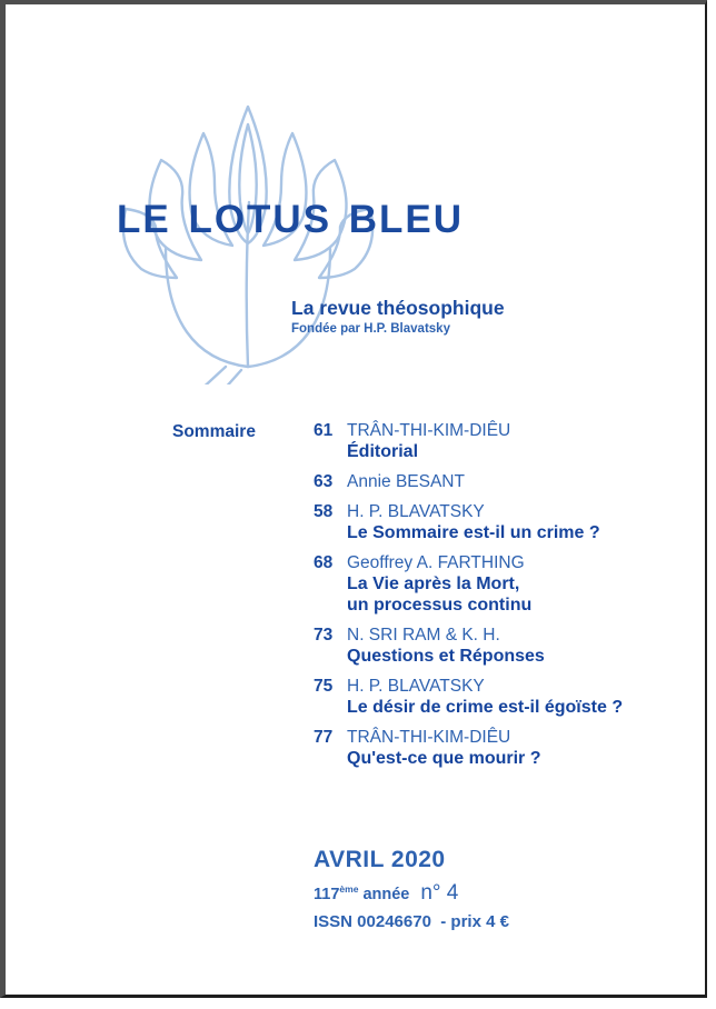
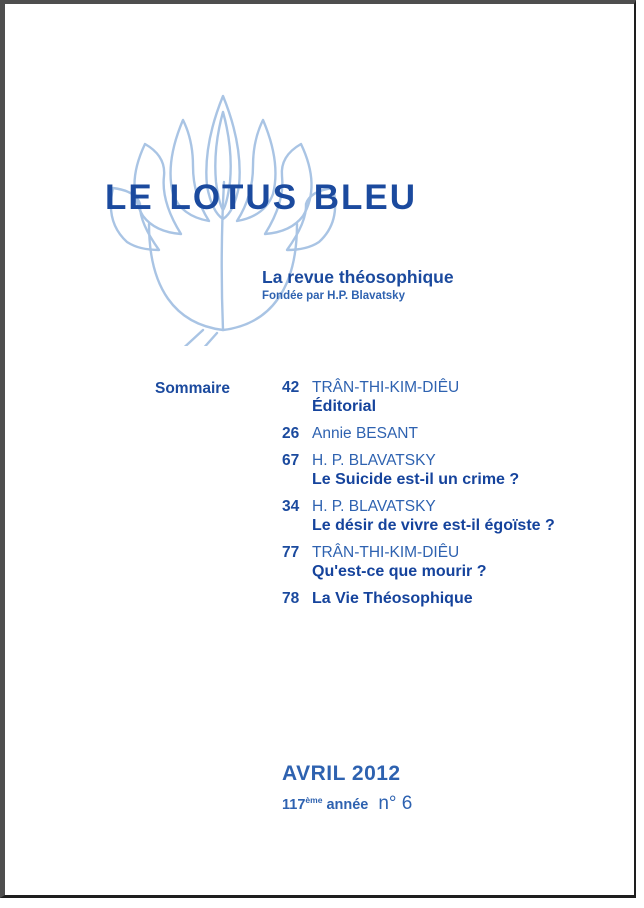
  LE LOTUS BLEU
  La revue théosophique
  Fondée par H.P. Blavatsky
  Sommaire
- 61
+ 42
  TRÂN-THI-KIM-DIÊU
  Éditorial
- 63
+ 26
  Annie BESANT
- 58
+ 67
  H. P. BLAVATSKY
- Le Sommaire est-il un crime ?
+ Le Suicide est-il un crime ?
- 68
- Geoffrey A. FARTHING
- La Vie après la Mort,
- un processus continu
- 73
- N. SRI RAM & K. H.
- Questions et Réponses
- 75
+ 34
  H. P. BLAVATSKY
- Le désir de crime est-il égoïste ?
+ Le désir de vivre est-il égoïste ?
  77
  TRÂN-THI-KIM-DIÊU
  Qu'est-ce que mourir ?
+ 78
+ La Vie Théosophique
- AVRIL 2020
+ AVRIL 2012
- 117ème année n° 4
+ 117ème année n° 6
- ISSN 00246670 - prix 4 €
